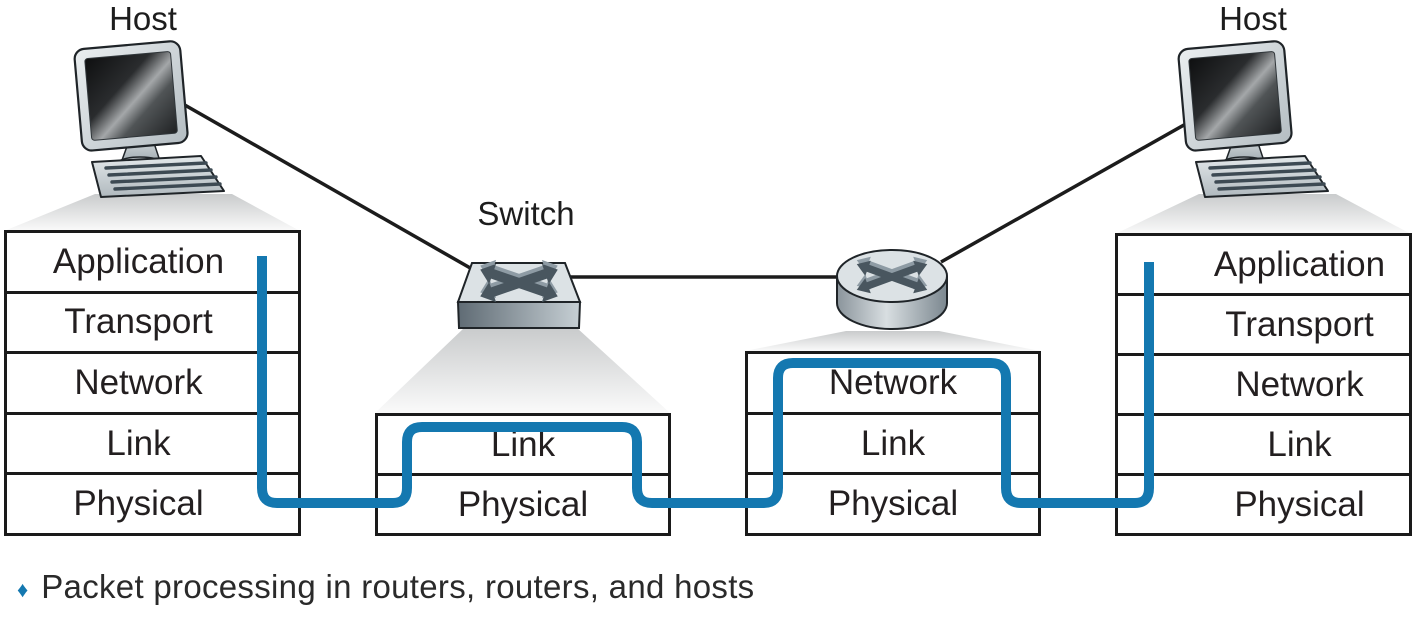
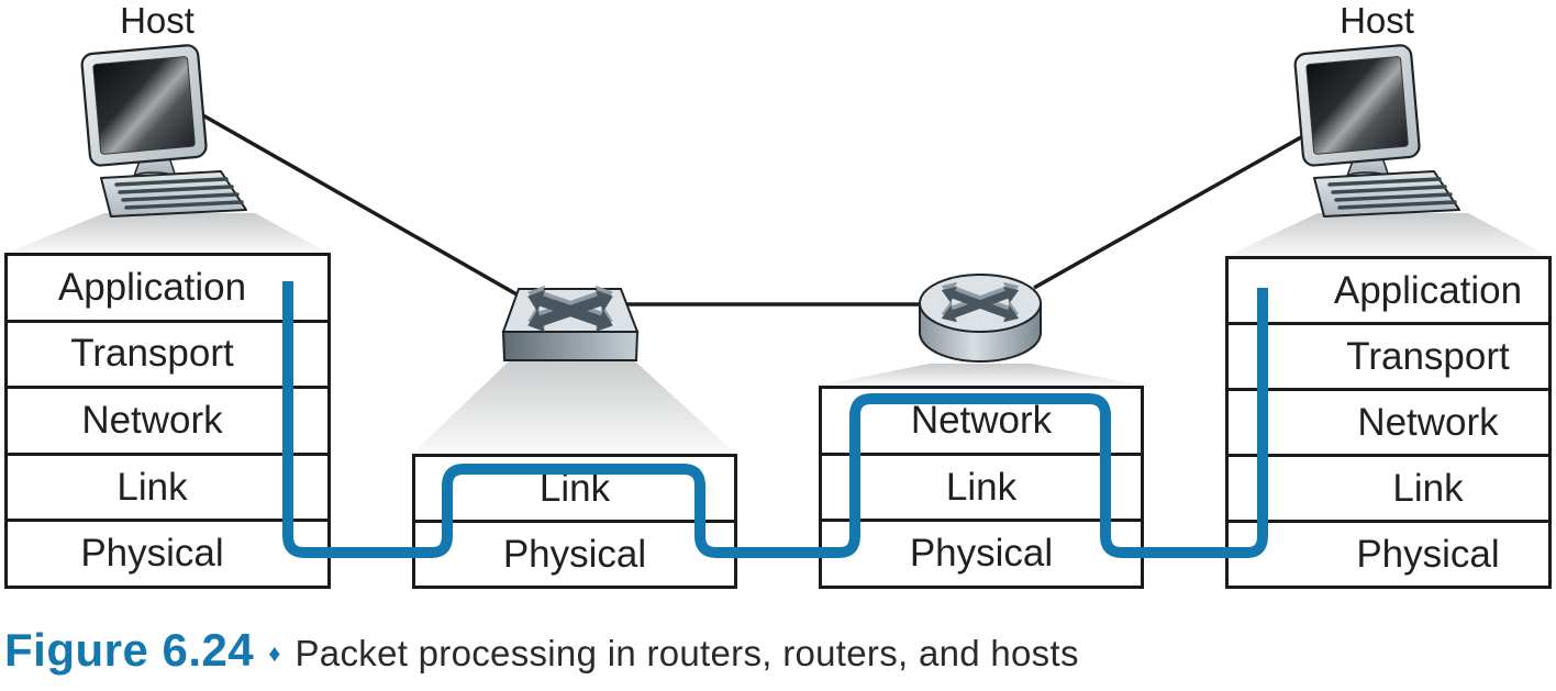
  Application
  Transport
  Network
  Link
  Physical
  Link
  Physical
  Network
  Link
  Physical
  Application
  Transport
  Network
  Link
  Physical
  Host
- Switch
  Host
+ Figure 6.24
  ♦
  Packet processing in routers, routers, and hosts
